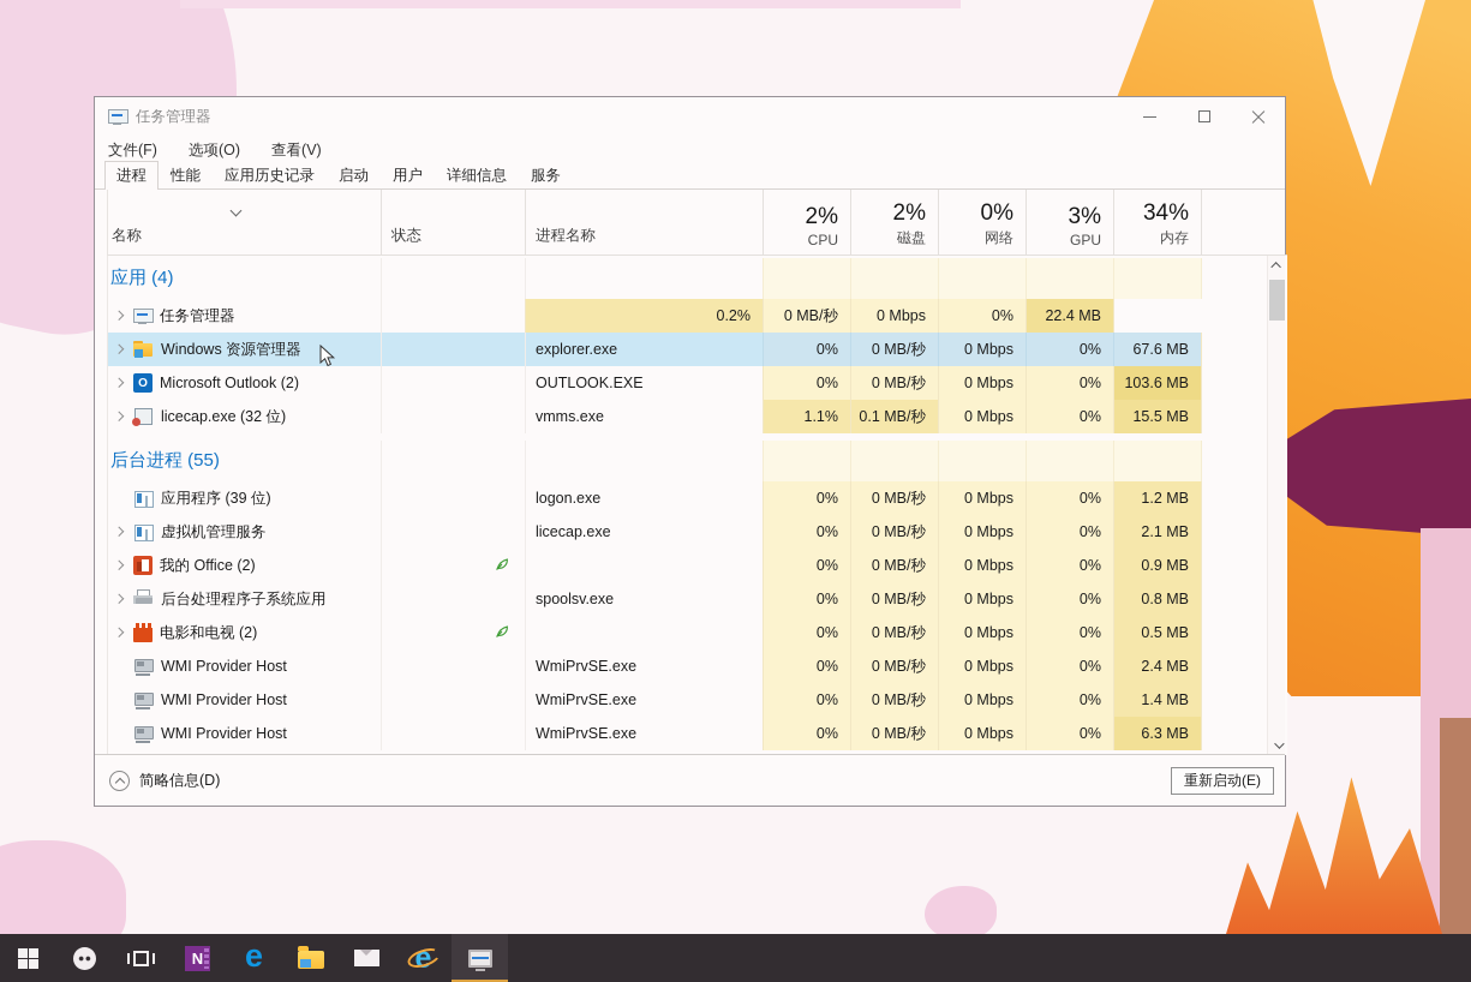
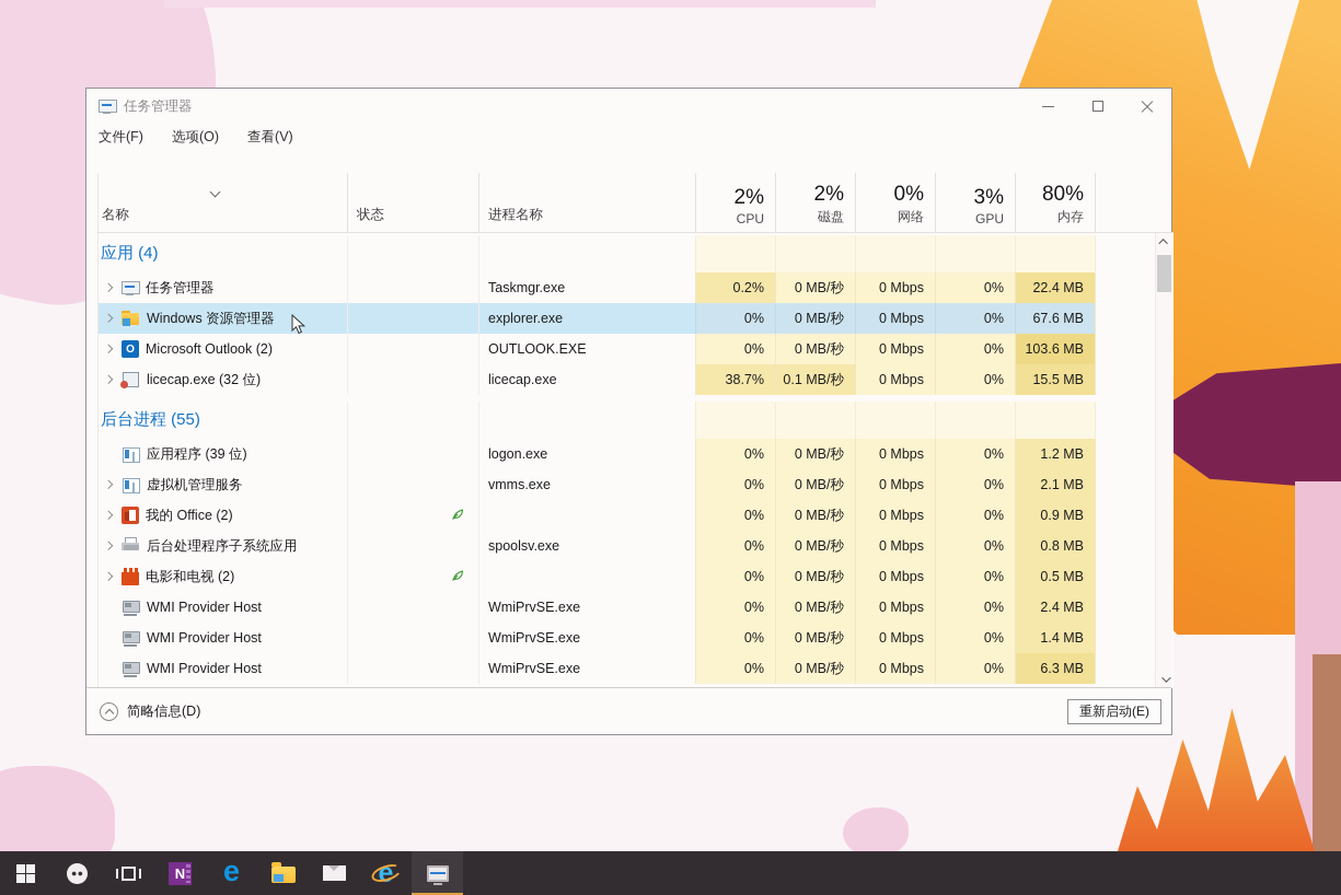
  任务管理器
  文件(F)
  选项(O)
  查看(V)
- 进程
- 性能
- 应用历史记录
- 启动
- 用户
- 详细信息
- 服务
  名称
  状态
  进程名称
  2%
  CPU
  2%
  磁盘
  0%
  网络
  3%
  GPU
- 34%
+ 80%
  内存
  应用 (4)
  任务管理器
+ Taskmgr.exe
  0.2%
  0 MB/秒
  0 Mbps
  0%
  22.4 MB
  Windows 资源管理器
  explorer.exe
  0%
  0 MB/秒
  0 Mbps
  0%
  67.6 MB
  Microsoft Outlook (2)
  OUTLOOK.EXE
  0%
  0 MB/秒
  0 Mbps
  0%
  103.6 MB
  licecap.exe (32 位)
- vmms.exe
+ licecap.exe
- 1.1%
+ 38.7%
  0.1 MB/秒
  0 Mbps
  0%
  15.5 MB
  后台进程 (55)
  应用程序 (39 位)
  logon.exe
  0%
  0 MB/秒
  0 Mbps
  0%
  1.2 MB
  虚拟机管理服务
- licecap.exe
+ vmms.exe
  0%
  0 MB/秒
  0 Mbps
  0%
  2.1 MB
  我的 Office (2)
  0%
  0 MB/秒
  0 Mbps
  0%
  0.9 MB
  后台处理程序子系统应用
  spoolsv.exe
  0%
  0 MB/秒
  0 Mbps
  0%
  0.8 MB
  电影和电视 (2)
  0%
  0 MB/秒
  0 Mbps
  0%
  0.5 MB
  WMI Provider Host
  WmiPrvSE.exe
  0%
  0 MB/秒
  0 Mbps
  0%
  2.4 MB
  WMI Provider Host
  WmiPrvSE.exe
  0%
  0 MB/秒
  0 Mbps
  0%
  1.4 MB
  WMI Provider Host
  WmiPrvSE.exe
  0%
  0 MB/秒
  0 Mbps
  0%
  6.3 MB
  简略信息(D)
  重新启动(E)
